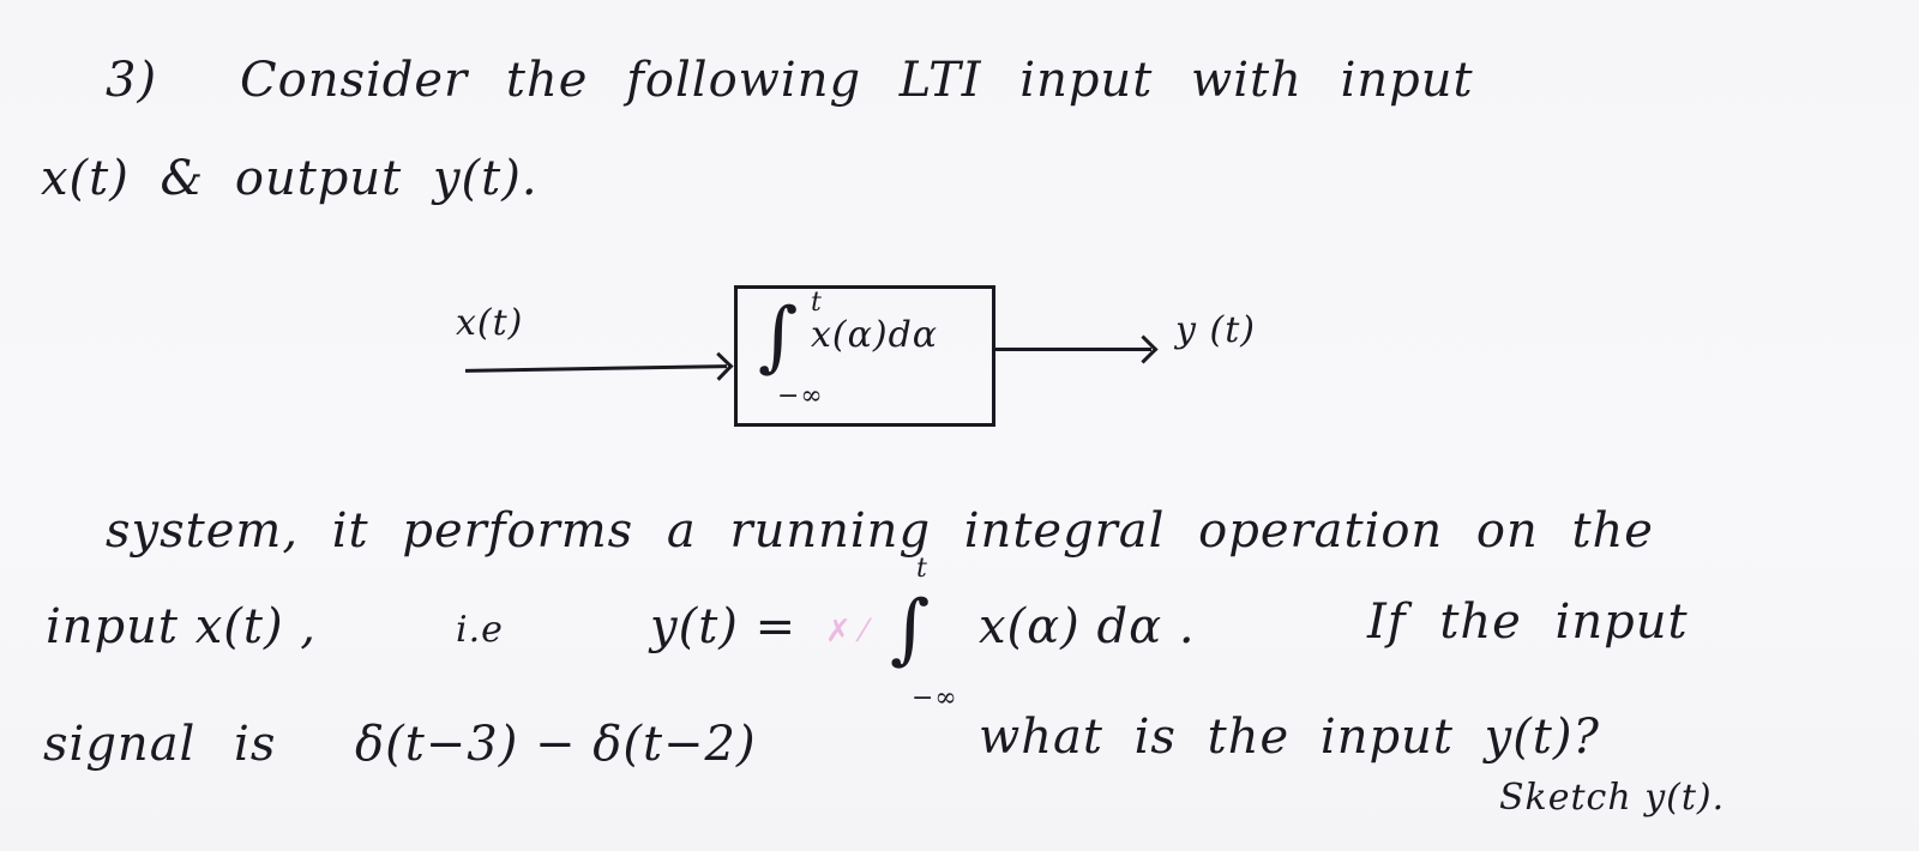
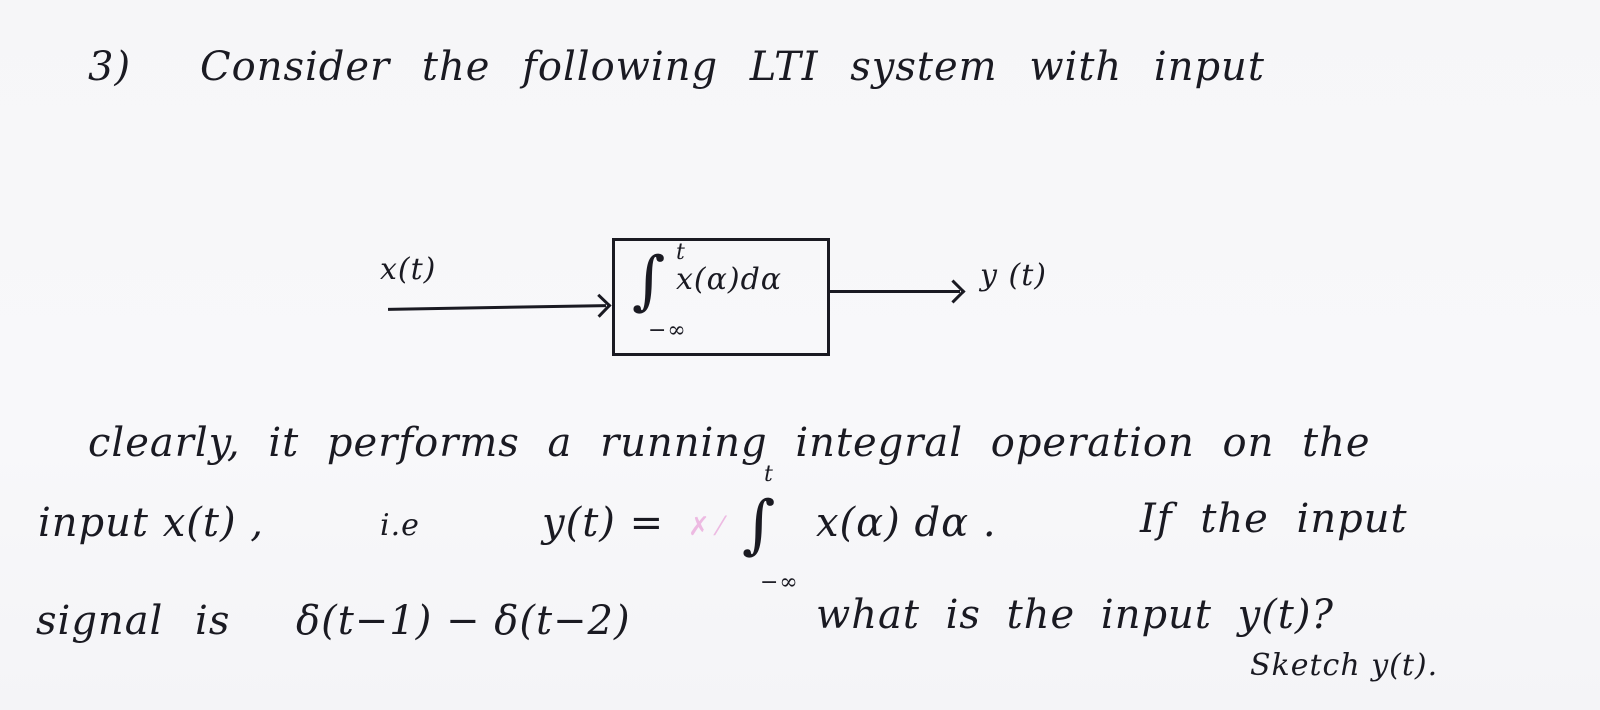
  3)
- Consider the following LTI input with input
+ Consider the following LTI system with input
- x(t) & output y(t).
  x(t)
  t
  ∫
  x(α)dα
  −∞
  y (t)
- system, it performs a running integral operation on the
+ clearly, it performs a running integral operation on the
  input x(t) ,
  i.e
  y(t) =
  ✗ ⁄
  t
  ∫
  x(α) dα .
  −∞
  If the input
  signal is
- δ(t−3) − δ(t−2)
+ δ(t−1) − δ(t−2)
  what is the input y(t)?
  Sketch y(t).
